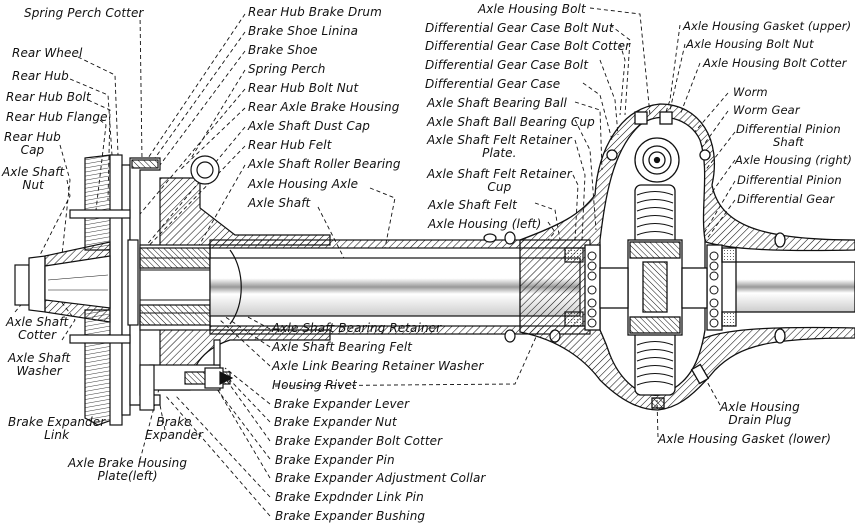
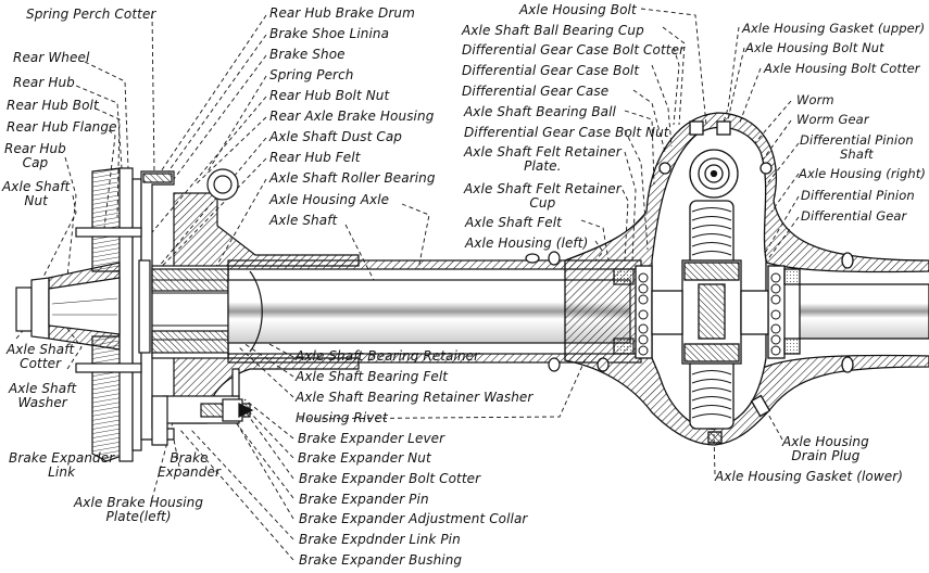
  Spring Perch Cotter
  Rear Wheel
  Rear Hub
  Rear Hub Bolt
  Rear Hub Flange
  Rear Hub
  Cap
  Axle Shaft
  Nut
  Axle Shaft
  Cotter
  Axle Shaft
  Washer
  Brake Expander
  Link
  Brake
  Expander
  Axle Brake Housing
  Plate(left)
  Rear Hub Brake Drum
  Brake Shoe Linina
  Brake Shoe
  Spring Perch
  Rear Hub Bolt Nut
  Rear Axle Brake Housing
  Axle Shaft Dust Cap
  Rear Hub Felt
  Axle Shaft Roller Bearing
  Axle Housing Axle
  Axle Shaft
  Axle Housing Bolt
- Differential Gear Case Bolt Nut
+ Axle Shaft Ball Bearing Cup
  Differential Gear Case Bolt Cotter
  Differential Gear Case Bolt
  Differential Gear Case
  Axle Shaft Bearing Ball
- Axle Shaft Ball Bearing Cup
+ Differential Gear Case Bolt Nut
  Axle Shaft Felt Retainer
  Plate.
  Axle Shaft Felt Retainer
  Cup
  Axle Shaft Felt
  Axle Housing (left)
  Axle Housing Gasket (upper)
  Axle Housing Bolt Nut
  Axle Housing Bolt Cotter
  Worm
  Worm Gear
  Differential Pinion
  Shaft
  Axle Housing (right)
  Differential Pinion
  Differential Gear
  Axle Housing
  Drain Plug
  Axle Housing Gasket (lower)
  Axle Shaft Bearing Retainer
  Axle Shaft Bearing Felt
- Axle Link Bearing Retainer Washer
+ Axle Shaft Bearing Retainer Washer
  Housing Rivet
  Brake Expander Lever
  Brake Expander Nut
  Brake Expander Bolt Cotter
  Brake Expander Pin
  Brake Expander Adjustment Collar
  Brake Expdnder Link Pin
  Brake Expander Bushing
